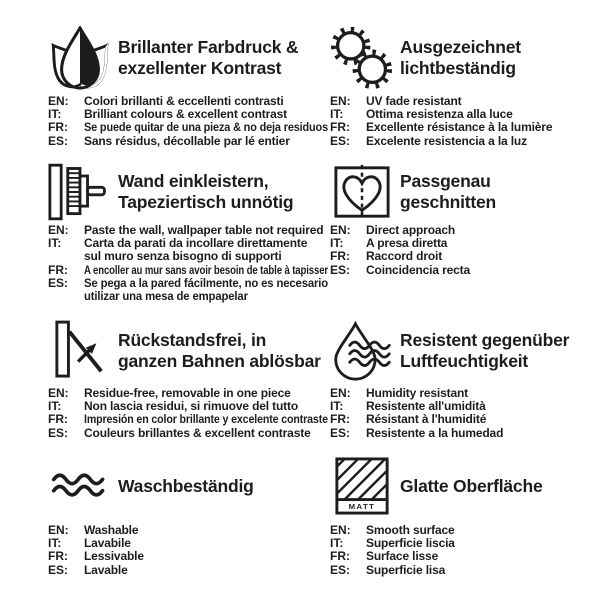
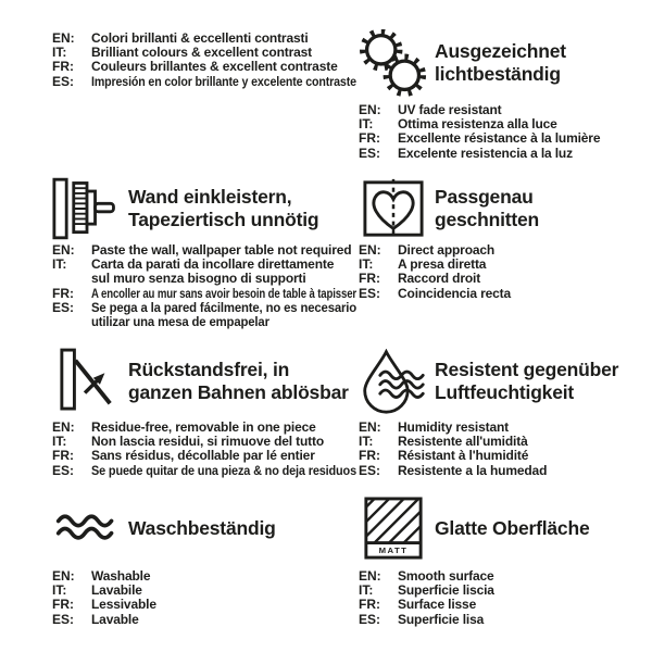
- Brillanter Farbdruck &
- exzellenter Kontrast
  EN:
  Colori brillanti & eccellenti contrasti
  IT:
  Brilliant colours & excellent contrast
  FR:
- Se puede quitar de una pieza & no deja residuos
+ Couleurs brillantes & excellent contraste
  ES:
- Sans résidus, décollable par lé entier
+ Impresión en color brillante y excelente contraste
  Ausgezeichnet
  lichtbeständig
  EN:
  UV fade resistant
  IT:
  Ottima resistenza alla luce
  FR:
  Excellente résistance à la lumière
  ES:
  Excelente resistencia a la luz
  Wand einkleistern,
  Tapeziertisch unnötig
  EN:
  Paste the wall, wallpaper table not required
  IT:
  Carta da parati da incollare direttamente
  sul muro senza bisogno di supporti
  FR:
  A encoller au mur sans avoir besoin de table à tapisser
  ES:
  Se pega a la pared fácilmente, no es necesario
  utilizar una mesa de empapelar
  Passgenau
  geschnitten
  EN:
  Direct approach
  IT:
  A presa diretta
  FR:
  Raccord droit
  ES:
  Coincidencia recta
  Rückstandsfrei, in
  ganzen Bahnen ablösbar
  EN:
  Residue-free, removable in one piece
  IT:
  Non lascia residui, si rimuove del tutto
  FR:
- Impresión en color brillante y excelente contraste
+ Sans résidus, décollable par lé entier
  ES:
- Couleurs brillantes & excellent contraste
+ Se puede quitar de una pieza & no deja residuos
  Resistent gegenüber
  Luftfeuchtigkeit
  EN:
  Humidity resistant
  IT:
  Resistente all'umidità
  FR:
  Résistant à l'humidité
  ES:
  Resistente a la humedad
  Waschbeständig
  EN:
  Washable
  IT:
  Lavabile
  FR:
  Lessivable
  ES:
  Lavable
  MATT
  Glatte Oberfläche
  EN:
  Smooth surface
  IT:
  Superficie liscia
  FR:
  Surface lisse
  ES:
  Superficie lisa
